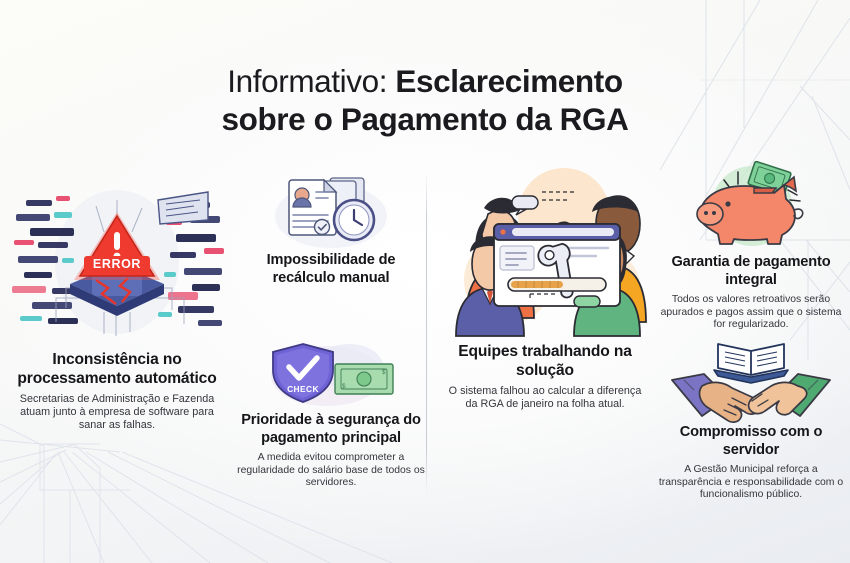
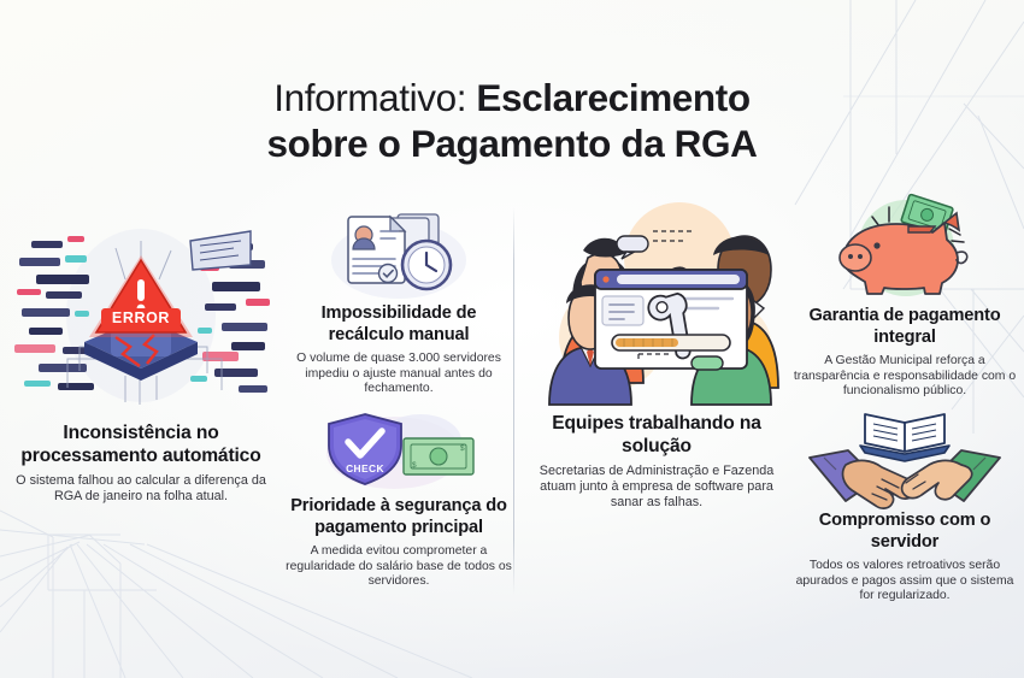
  Informativo: Esclarecimento
  sobre o Pagamento da RGA
  ERROR
  Inconsistência no processamento automático
- Secretarias de Administração e Fazenda atuam junto à empresa de software para sanar as falhas.
+ O sistema falhou ao calcular a diferença da RGA de janeiro na folha atual.
  Impossibilidade de recálculo manual
+ O volume de quase 3.000 servidores impediu o ajuste manual antes do fechamento.
  CHECK
  Prioridade à segurança do pagamento principal
  A medida evitou comprometer a regularidade do salário base de todos os servidores.
  Equipes trabalhando na solução
- O sistema falhou ao calcular a diferença da RGA de janeiro na folha atual.
+ Secretarias de Administração e Fazenda atuam junto à empresa de software para sanar as falhas.
  Garantia de pagamento integral
- Todos os valores retroativos serão apurados e pagos assim que o sistema for regularizado.
+ A Gestão Municipal reforça a transparência e responsabilidade com o funcionalismo público.
  Compromisso com o servidor
- A Gestão Municipal reforça a transparência e responsabilidade com o funcionalismo público.
+ Todos os valores retroativos serão apurados e pagos assim que o sistema for regularizado.
